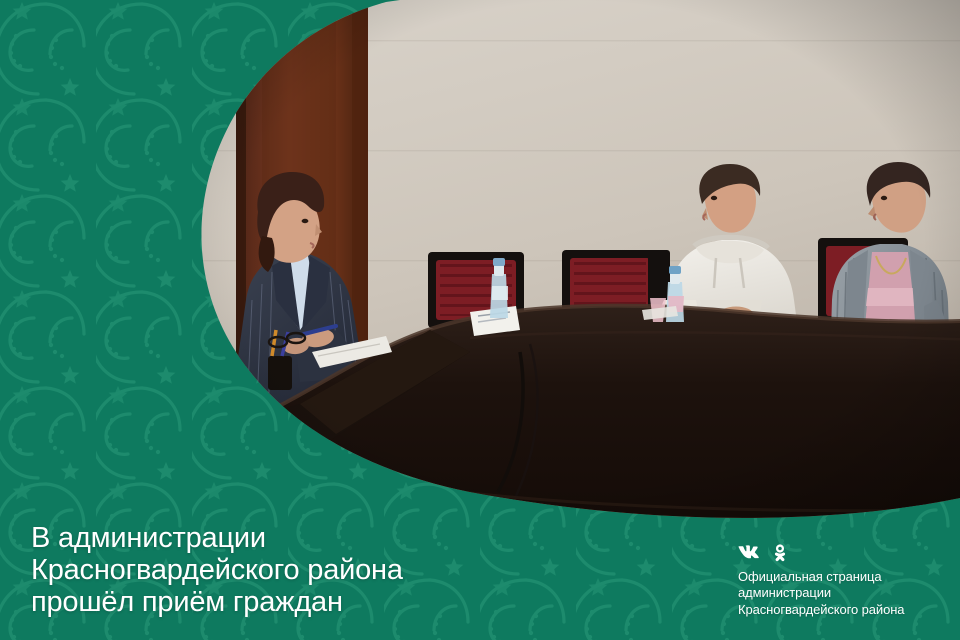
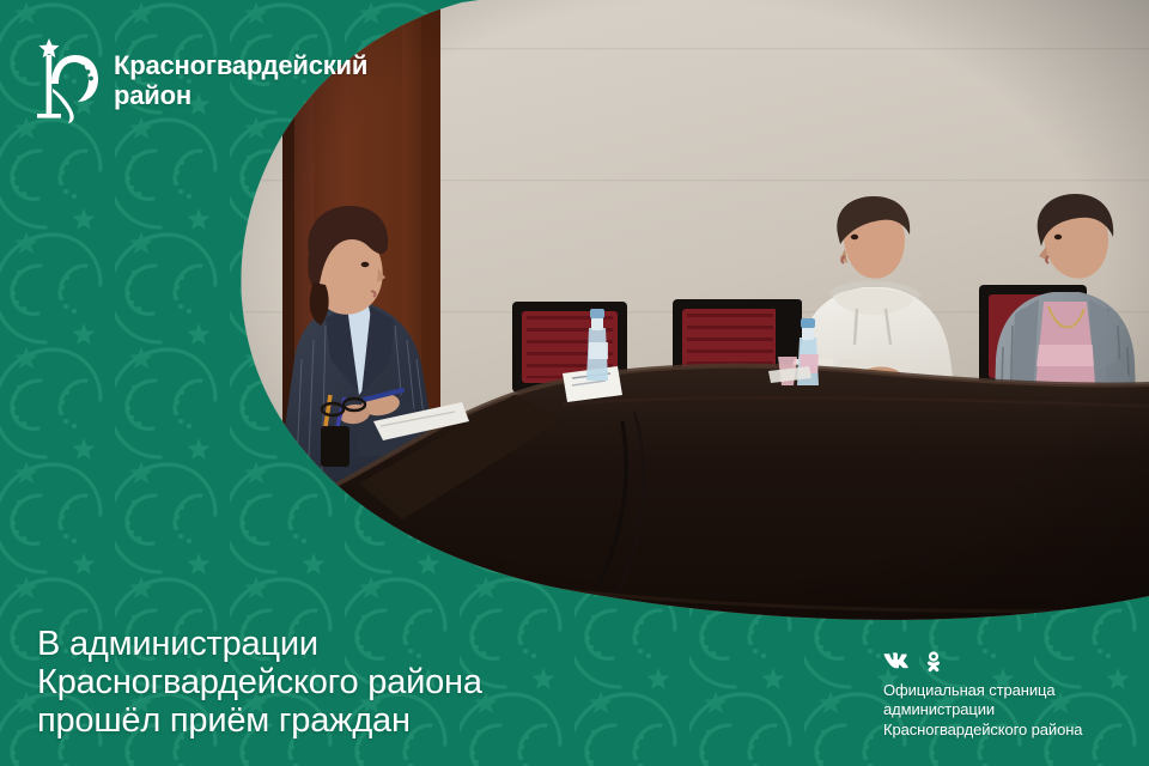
+ Красногвардейский
+ район
  В администрации
  Красногвардейского района
  прошёл приём граждан
  Официальная страница
  администрации
  Красногвардейского района
